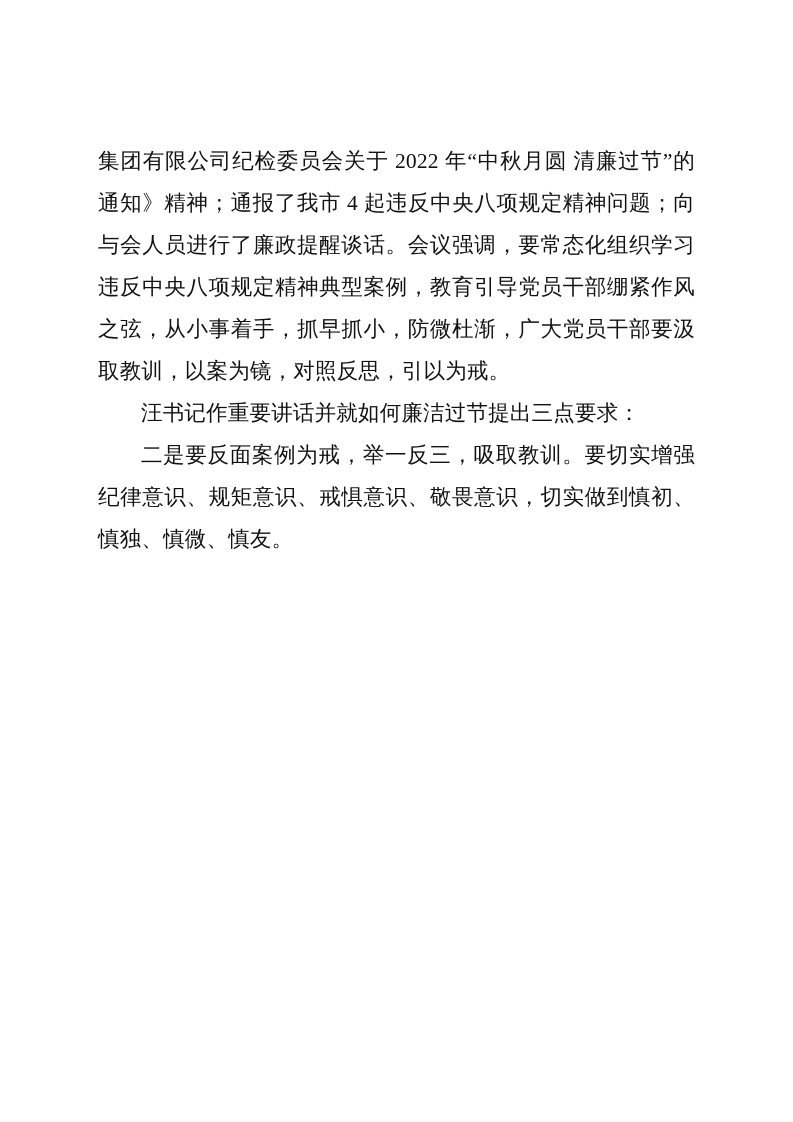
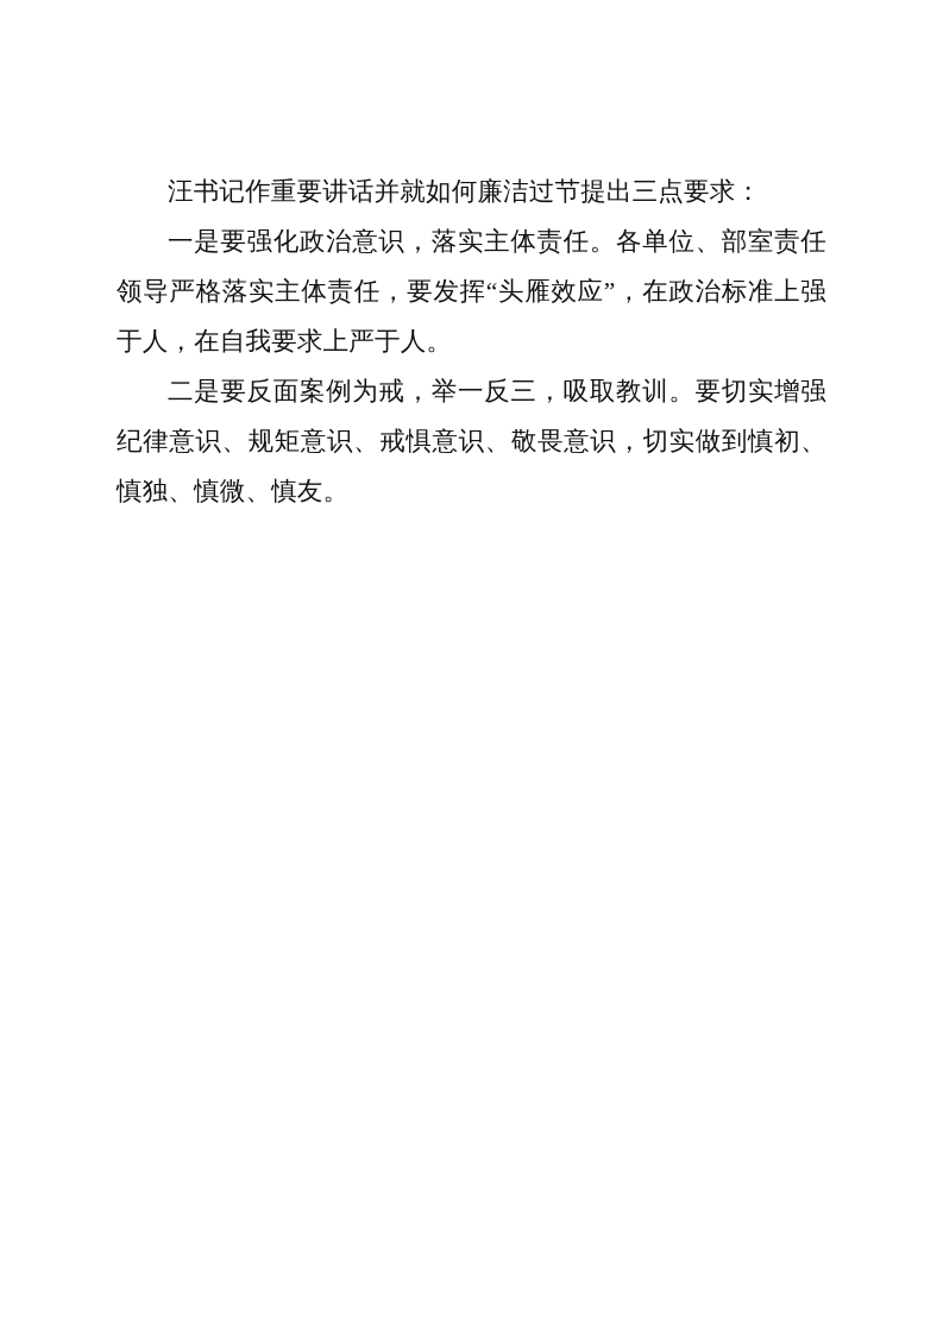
- 集团有限公司纪检委员会关于 2022 年“中秋月圆 清廉过节”的通知》精神；通报了我市 4 起违反中央八项规定精神问题；向与会人员进行了廉政提醒谈话。会议强调，要常态化组织学习违反中央八项规定精神典型案例，教育引导党员干部绷紧作风之弦，从小事着手，抓早抓小，防微杜渐，广大党员干部要汲取教训，以案为镜，对照反思，引以为戒。
  汪书记作重要讲话并就如何廉洁过节提出三点要求：
+ 一是要强化政治意识，落实主体责任。各单位、部室责任领导严格落实主体责任，要发挥“头雁效应”，在政治标准上强于人，在自我要求上严于人。
  二是要反面案例为戒，举一反三，吸取教训。要切实增强纪律意识、规矩意识、戒惧意识、敬畏意识，切实做到慎初、慎独、慎微、慎友。
